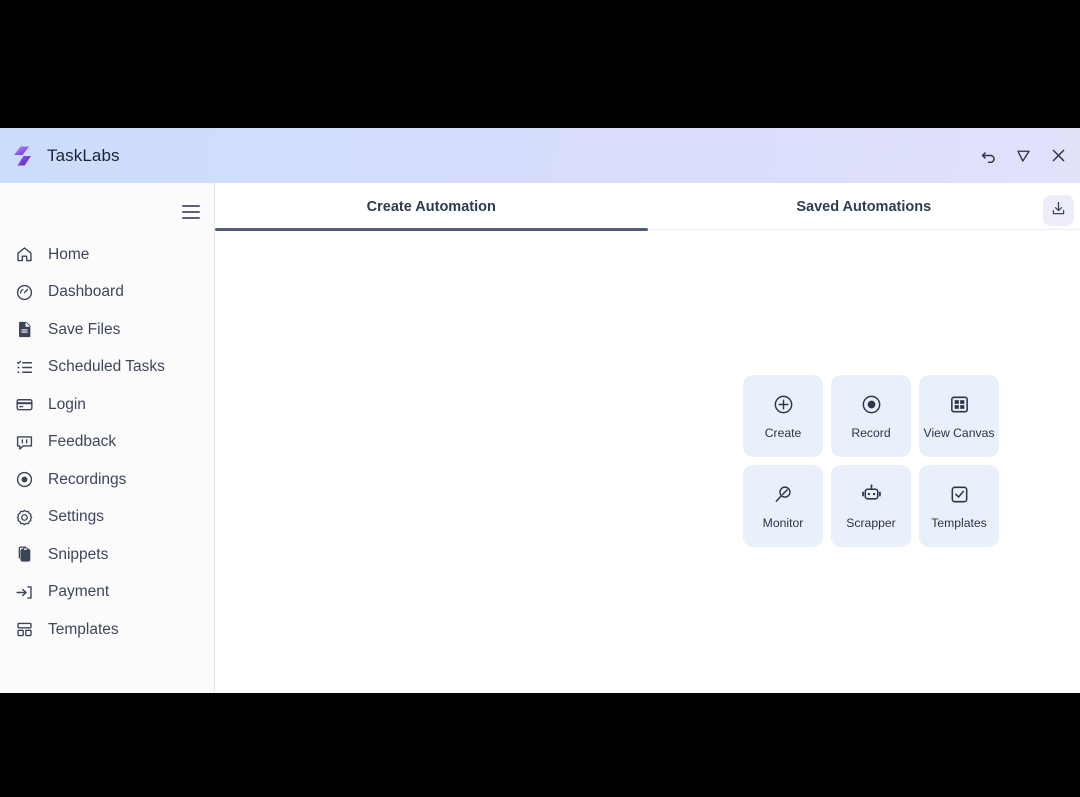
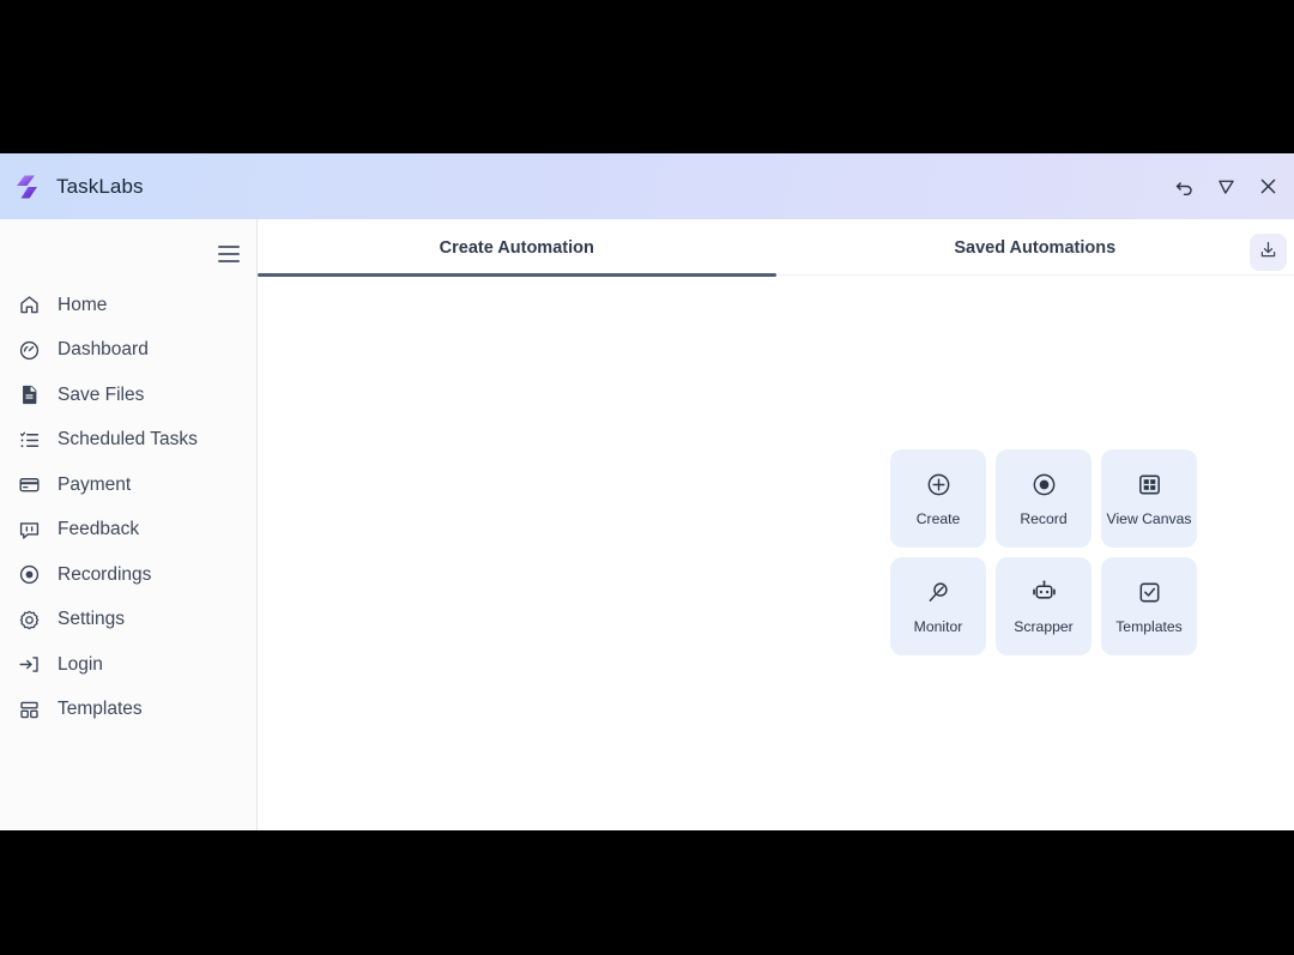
  TaskLabs
  Home
  Dashboard
  Save Files
  Scheduled Tasks
- Login
+ Payment
  Feedback
  Recordings
  Settings
- Snippets
- Payment
+ Login
  Templates
  Create Automation
  Saved Automations
  Create
  Record
  View Canvas
  Monitor
  Scrapper
  Templates
